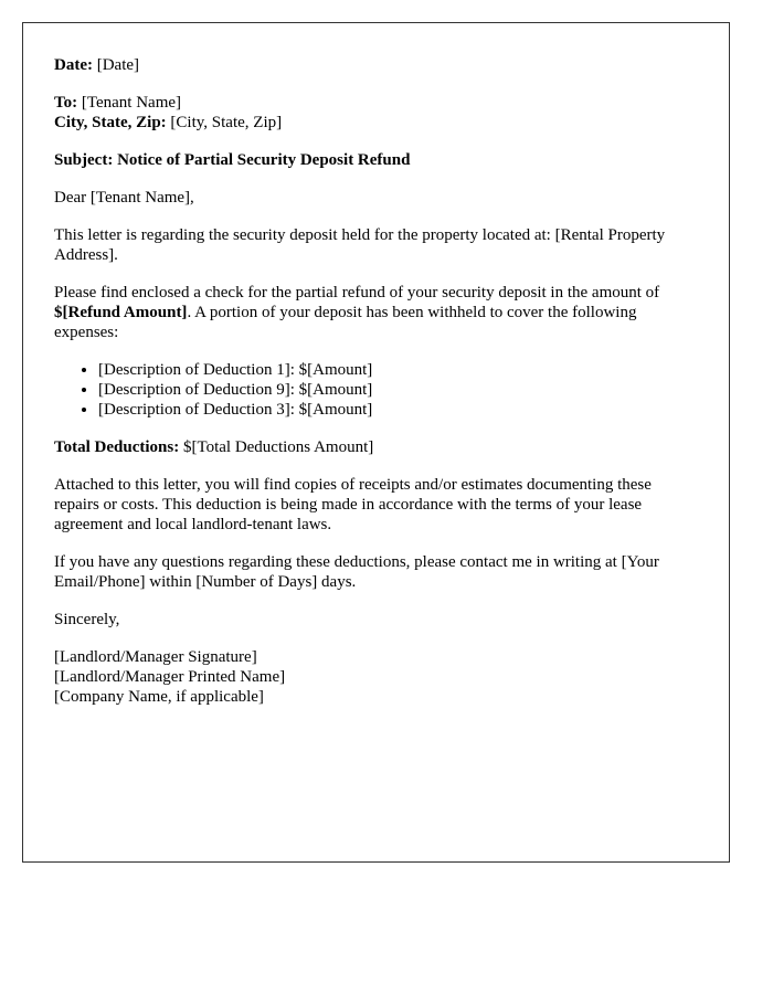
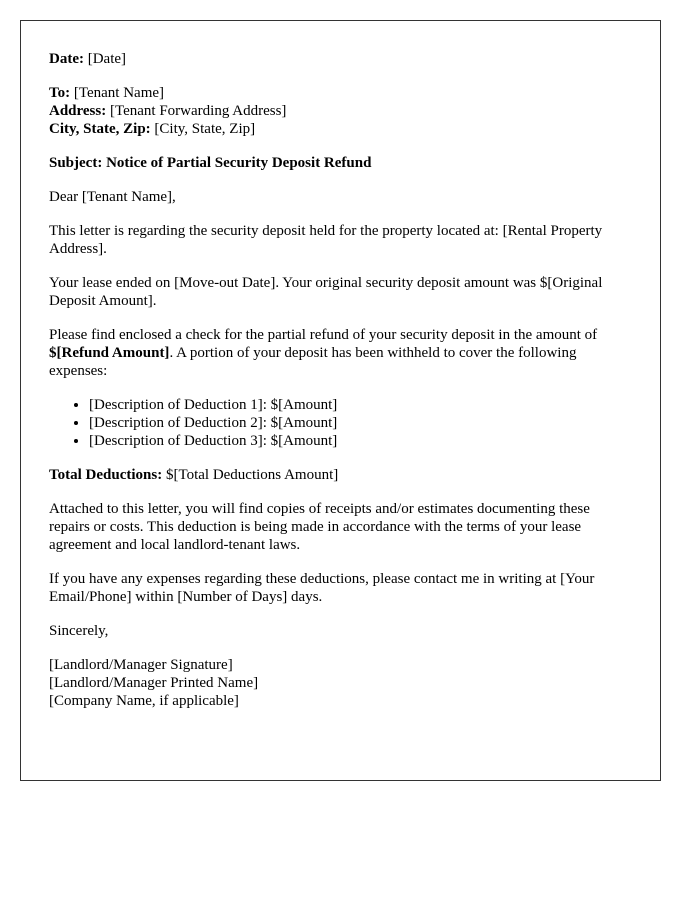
  Date: [Date]
  To: [Tenant Name]
+ Address: [Tenant Forwarding Address]
  City, State, Zip: [City, State, Zip]
  Subject: Notice of Partial Security Deposit Refund
  Dear [Tenant Name],
  This letter is regarding the security deposit held for the property located at: [Rental Property Address].
+ Your lease ended on [Move-out Date]. Your original security deposit amount was $[Original Deposit Amount].
  Please find enclosed a check for the partial refund of your security deposit in the amount of $[Refund Amount]. A portion of your deposit has been withheld to cover the following expenses:
  [Description of Deduction 1]: $[Amount]
- [Description of Deduction 9]: $[Amount]
+ [Description of Deduction 2]: $[Amount]
  [Description of Deduction 3]: $[Amount]
  Total Deductions: $[Total Deductions Amount]
  Attached to this letter, you will find copies of receipts and/or estimates documenting these repairs or costs. This deduction is being made in accordance with the terms of your lease agreement and local landlord-tenant laws.
- If you have any questions regarding these deductions, please contact me in writing at [Your Email/Phone] within [Number of Days] days.
+ If you have any expenses regarding these deductions, please contact me in writing at [Your Email/Phone] within [Number of Days] days.
  Sincerely,
  [Landlord/Manager Signature]
  [Landlord/Manager Printed Name]
  [Company Name, if applicable]
